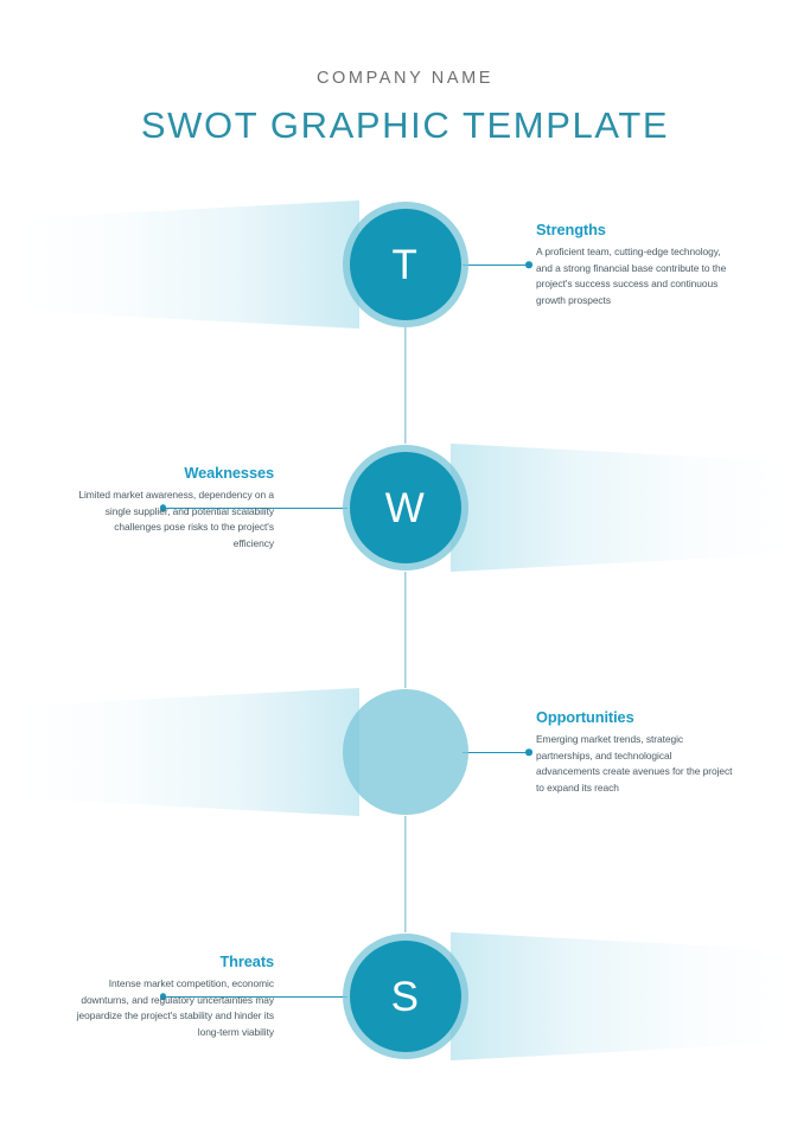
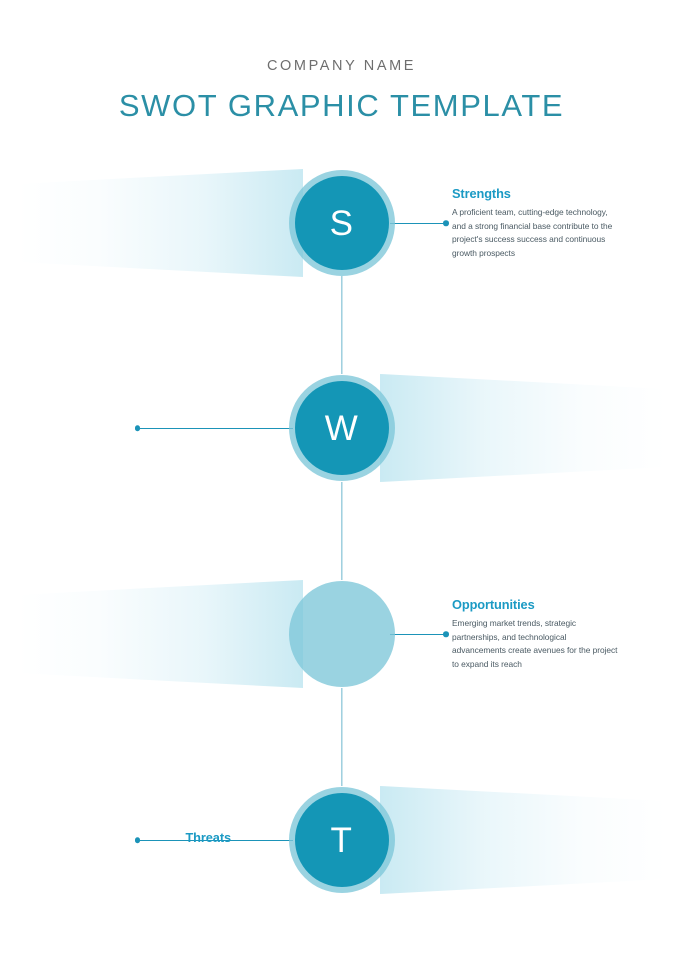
  COMPANY NAME
  SWOT GRAPHIC TEMPLATE
- T
+ S
  Strengths
  A proficient team, cutting-edge technology, and a strong financial base contribute to the project's success success and continuous growth prospects
  W
- Weaknesses
- Limited market awareness, dependency on a single supplier, and potential scalability challenges pose risks to the project's efficiency
  Opportunities
  Emerging market trends, strategic partnerships, and technological advancements create avenues for the project to expand its reach
- S
+ T
  Threats
- Intense market competition, economic downturns, and regulatory uncertainties may jeopardize the project's stability and hinder its long-term viability
